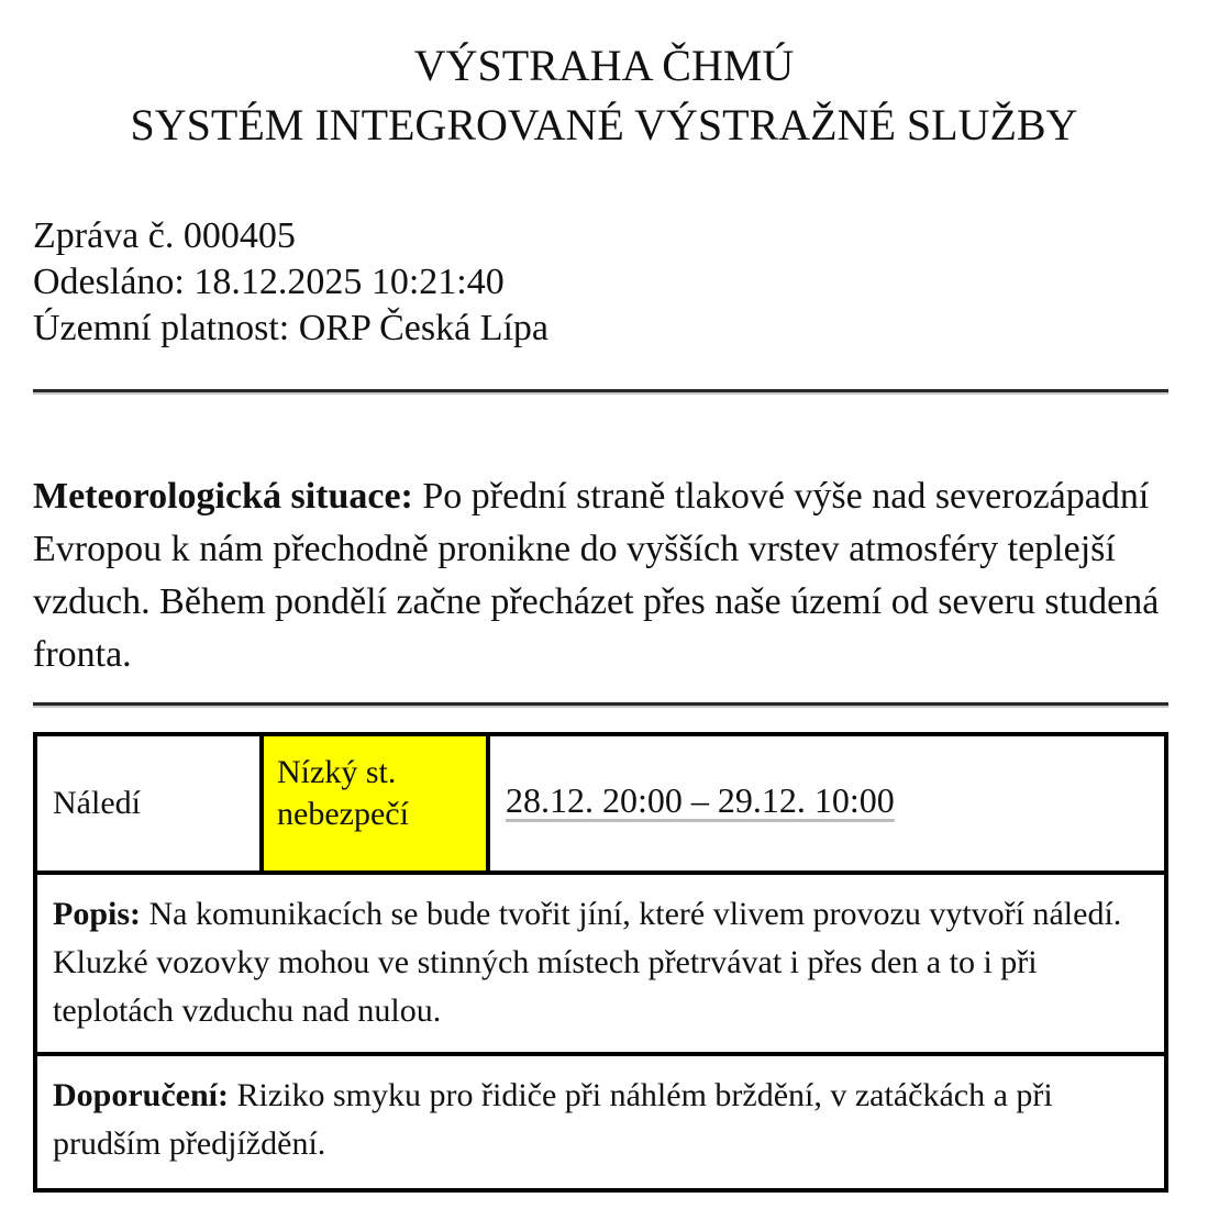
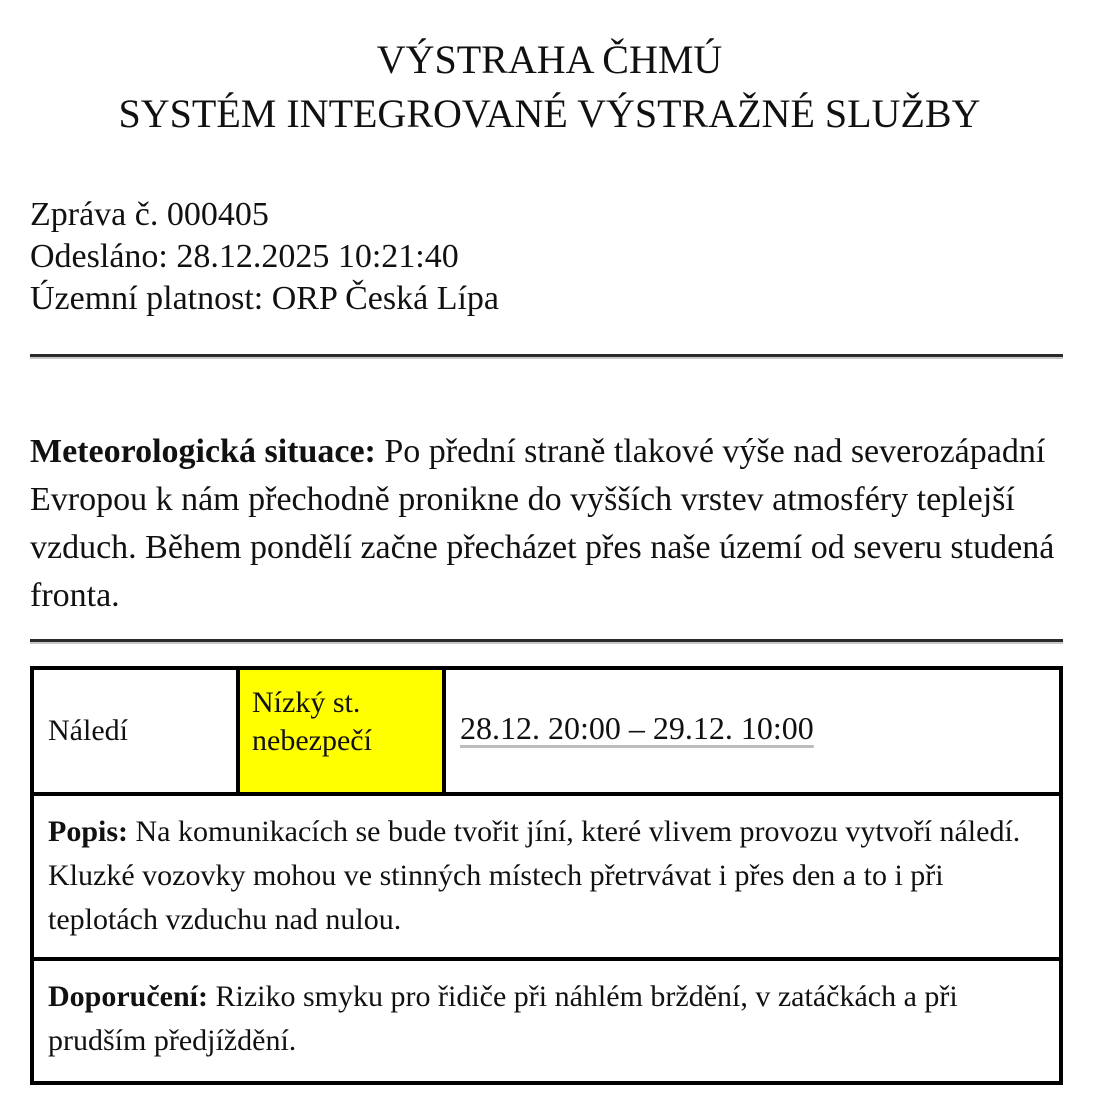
  VÝSTRAHA ČHMÚ
  SYSTÉM INTEGROVANÉ VÝSTRAŽNÉ SLUŽBY
  Zpráva č. 000405
- Odesláno: 18.12.2025 10:21:40
+ Odesláno: 28.12.2025 10:21:40
  Územní platnost: ORP Česká Lípa
  Meteorologická situace: Po přední straně tlakové výše nad severozápadní Evropou k nám přechodně pronikne do vyšších vrstev atmosféry teplejší vzduch. Během pondělí začne přecházet přes naše území od severu studená fronta.
  Náledí
  Nízký st.
  nebezpečí
  28.12. 20:00 – 29.12. 10:00
  Popis: Na komunikacích se bude tvořit jíní, které vlivem provozu vytvoří náledí. Kluzké vozovky mohou ve stinných místech přetrvávat i přes den a to i při teplotách vzduchu nad nulou.
  Doporučení: Riziko smyku pro řidiče při náhlém brždění, v zatáčkách a při prudším předjíždění.
